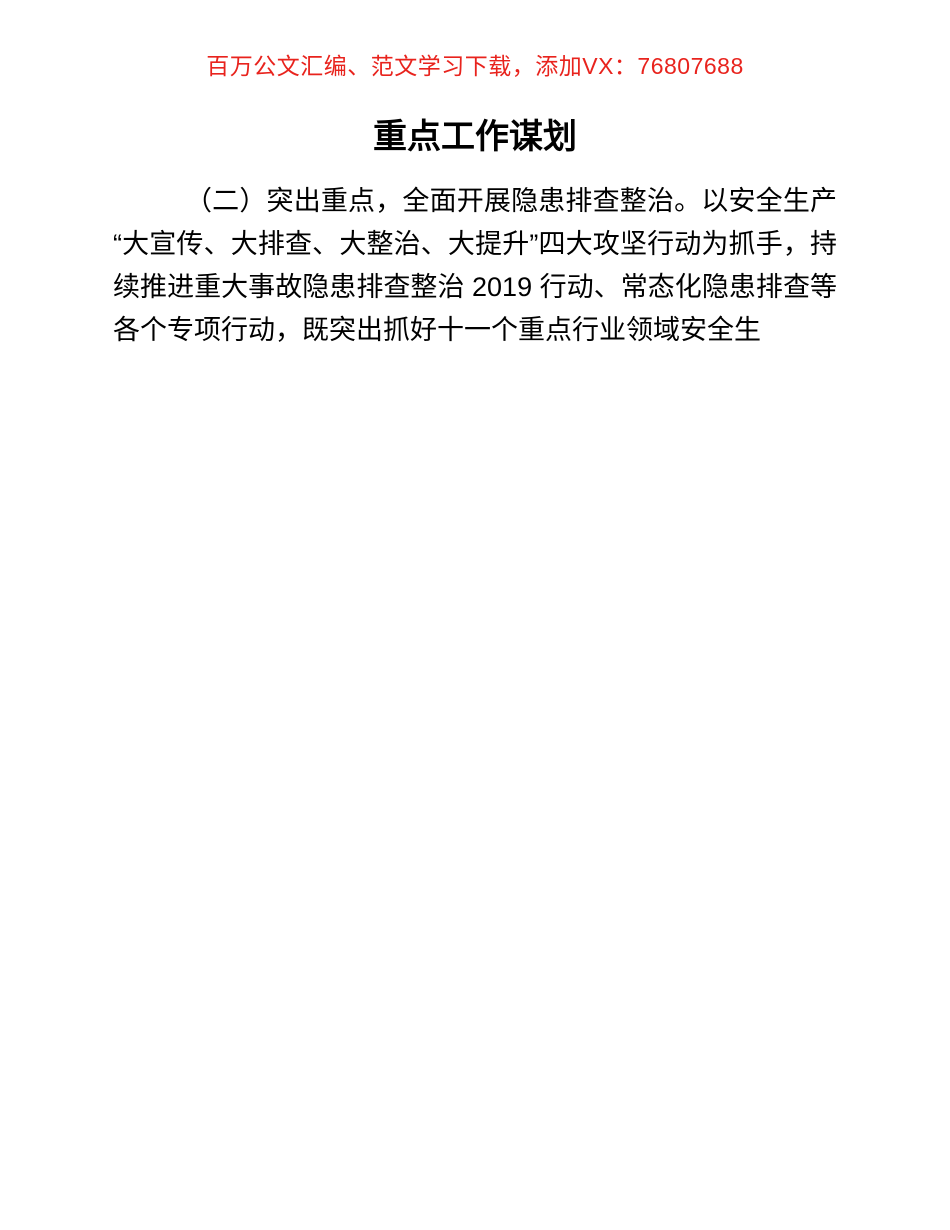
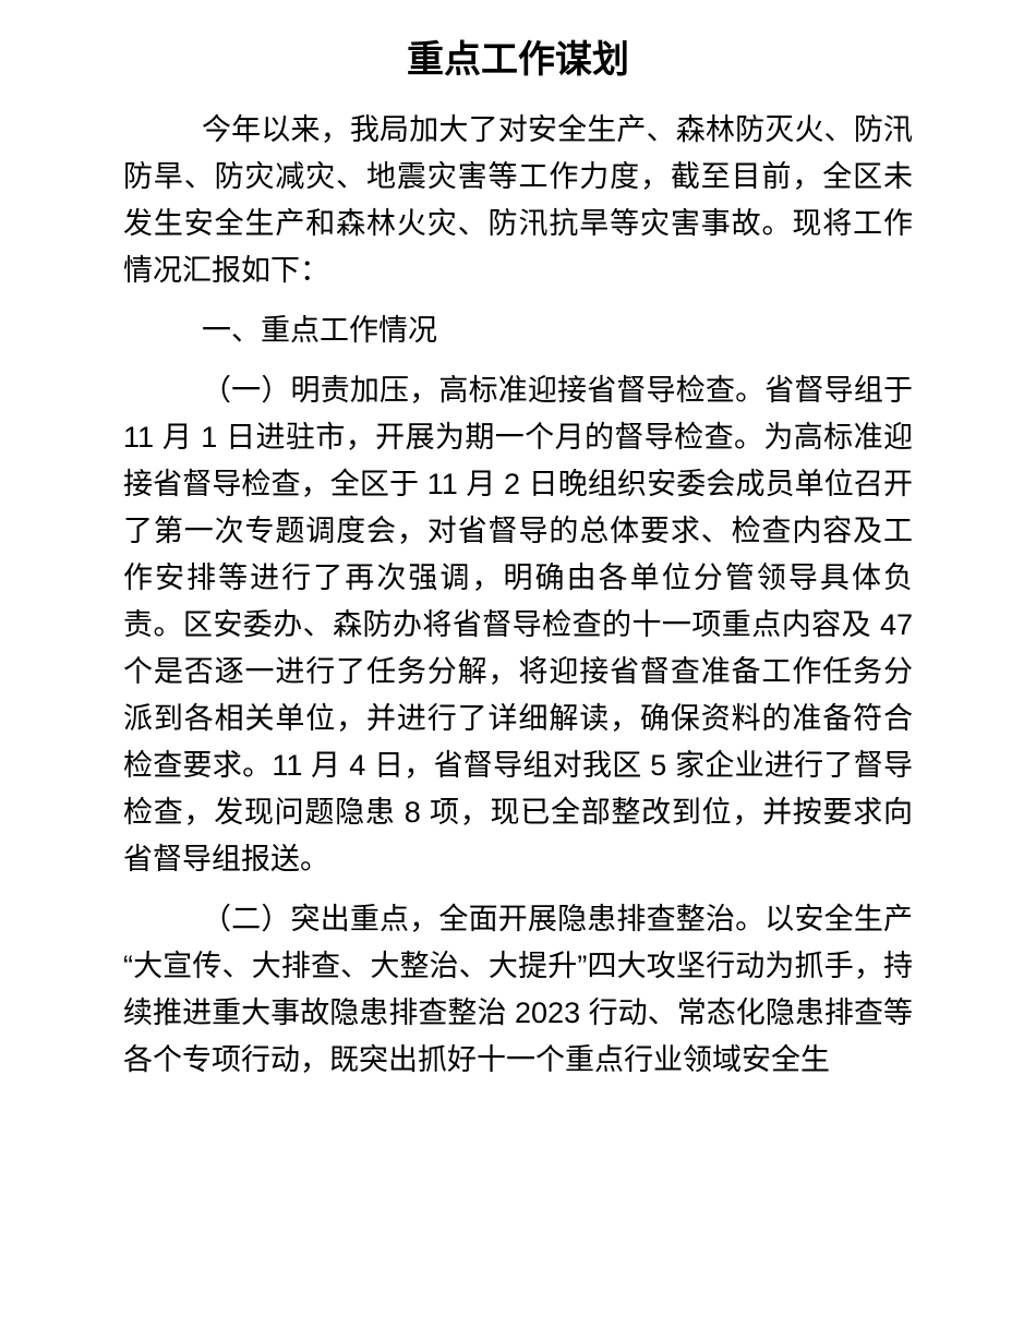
- 百万公文汇编、范文学习下载，添加VX：76807688
  重点工作谋划
+ 今年以来，我局加大了对安全生产、森林防灭火、防汛防旱、防灾减灾、地震灾害等工作力度，截至目前，全区未发生安全生产和森林火灾、防汛抗旱等灾害事故。现将工作情况汇报如下：
+ 一、重点工作情况
+ （一）明责加压，高标准迎接省督导检查。省督导组于 11 月 1 日进驻市，开展为期一个月的督导检查。为高标准迎接省督导检查，全区于 11 月 2 日晚组织安委会成员单位召开了第一次专题调度会，对省督导的总体要求、检查内容及工作安排等进行了再次强调，明确由各单位分管领导具体负责。区安委办、森防办将省督导检查的十一项重点内容及 47 个是否逐一进行了任务分解，将迎接省督查准备工作任务分派到各相关单位，并进行了详细解读，确保资料的准备符合检查要求。11 月 4 日，省督导组对我区 5 家企业进行了督导检查，发现问题隐患 8 项，现已全部整改到位，并按要求向省督导组报送。
- （二）突出重点，全面开展隐患排查整治。以安全生产“大宣传、大排查、大整治、大提升”四大攻坚行动为抓手，持续推进重大事故隐患排查整治 2019 行动、常态化隐患排查等各个专项行动，既突出抓好十一个重点行业领域安全生
+ （二）突出重点，全面开展隐患排查整治。以安全生产“大宣传、大排查、大整治、大提升”四大攻坚行动为抓手，持续推进重大事故隐患排查整治 2023 行动、常态化隐患排查等各个专项行动，既突出抓好十一个重点行业领域安全生
